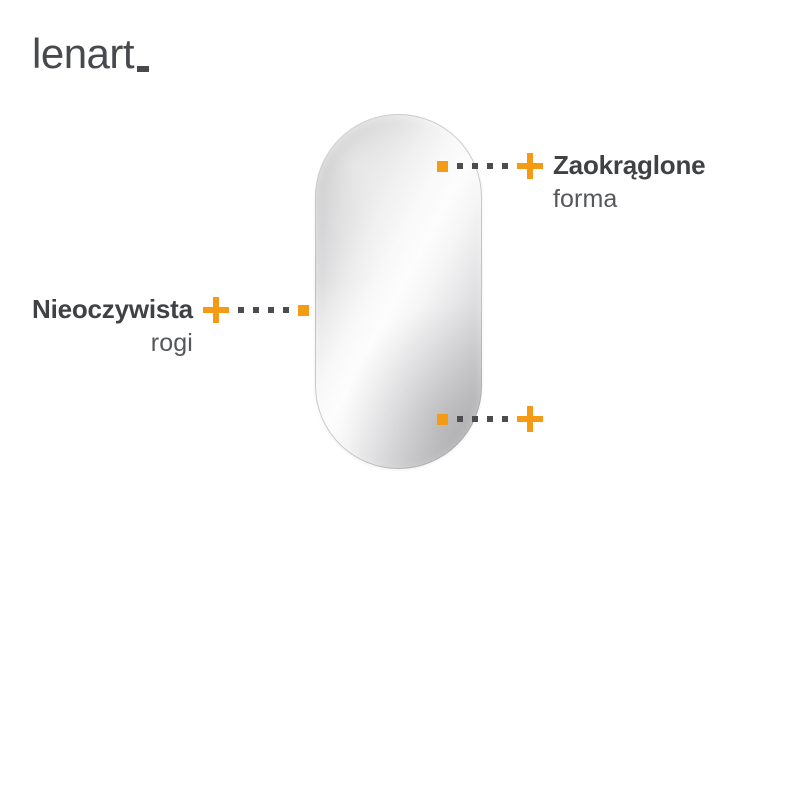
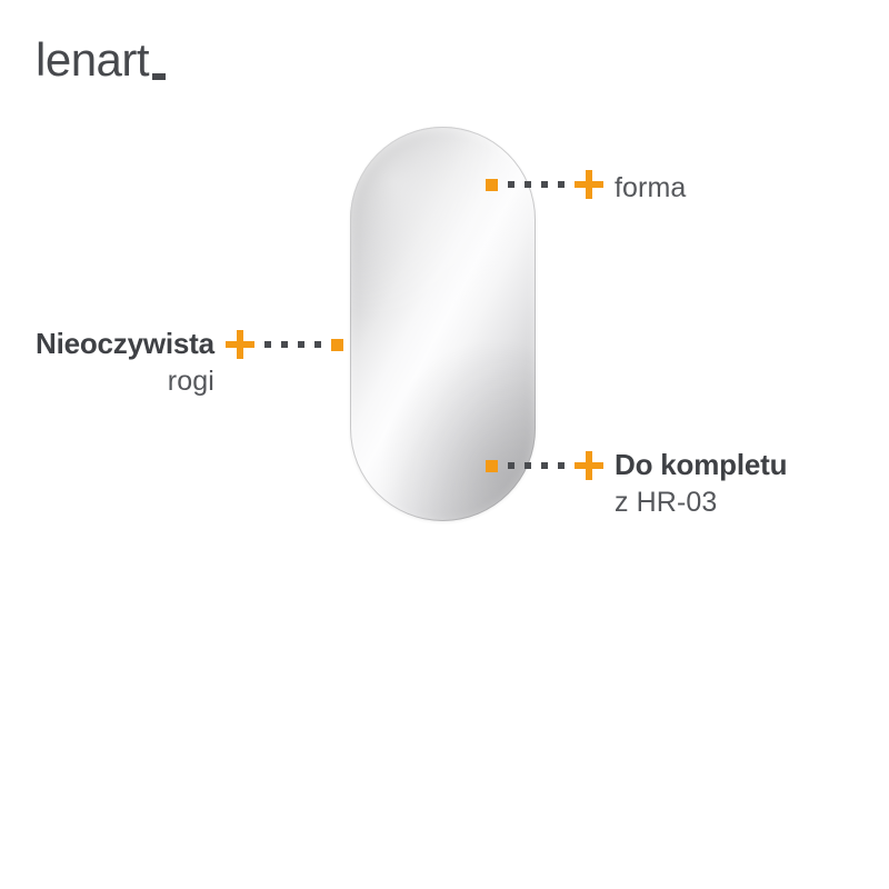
  lenart
- Zaokrąglone
  forma
  Nieoczywista
  rogi
+ Do kompletu
+ z HR-03
